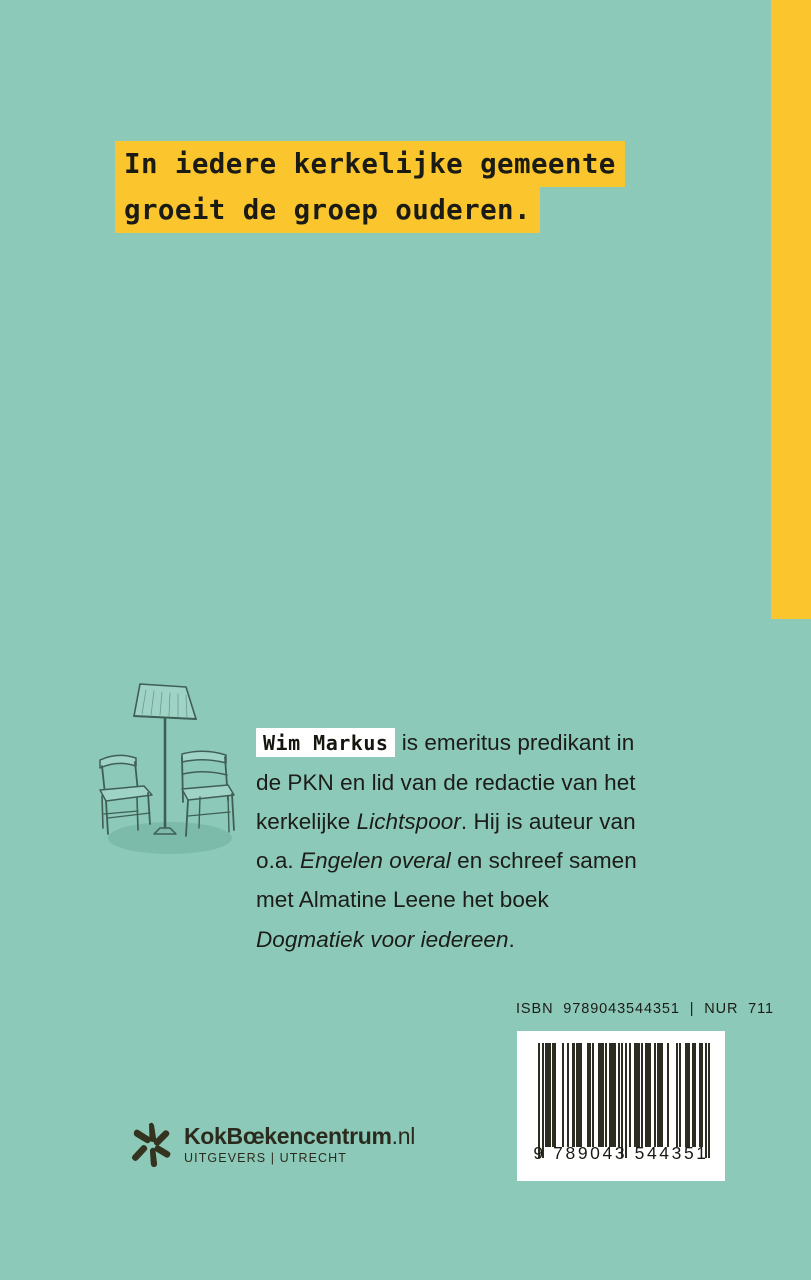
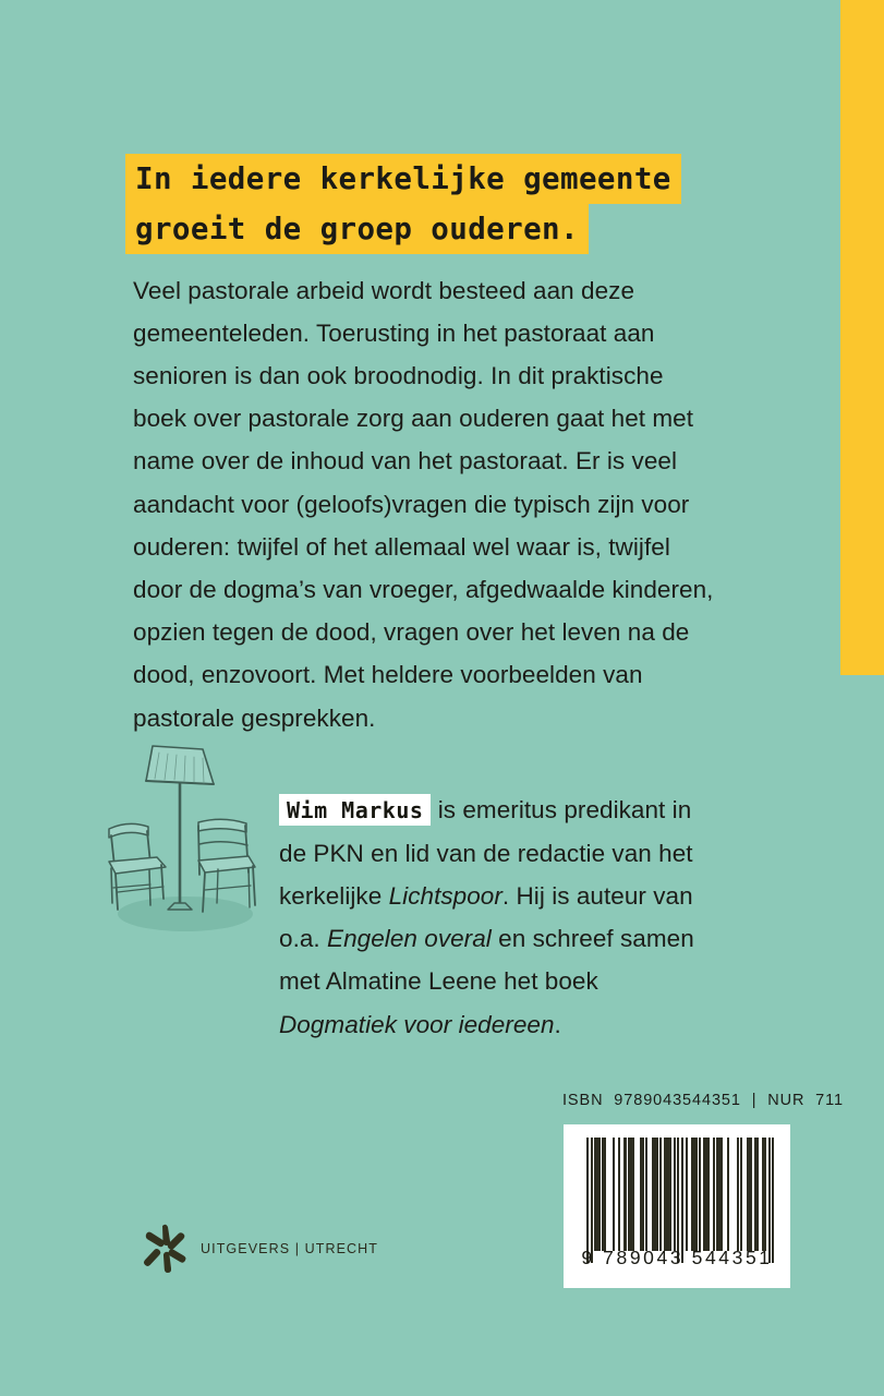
  In iedere kerkelijke gemeente
  groeit de groep ouderen.
+ Veel pastorale arbeid wordt besteed aan deze gemeenteleden. Toerusting in het pastoraat aan senioren is dan ook broodnodig. In dit praktische boek over pastorale zorg aan ouderen gaat het met name over de inhoud van het pastoraat. Er is veel aandacht voor (geloofs)vragen die typisch zijn voor ouderen: twijfel of het allemaal wel waar is, twijfel door de dogma’s van vroeger, afgedwaalde kinderen, opzien tegen de dood, vragen over het leven na de dood, enzovoort. Met heldere voorbeelden van pastorale gesprekken.
  Wim Markus is emeritus predikant in de PKN en lid van de redactie van het kerkelijke Lichtspoor. Hij is auteur van o.a. Engelen overal en schreef samen met Almatine Leene het boek Dogmatiek voor iedereen.
  ISBN 9789043544351 | NUR 711
  9 789043 544351
- KokBœkencentrum.nl
  UITGEVERS | UTRECHT
